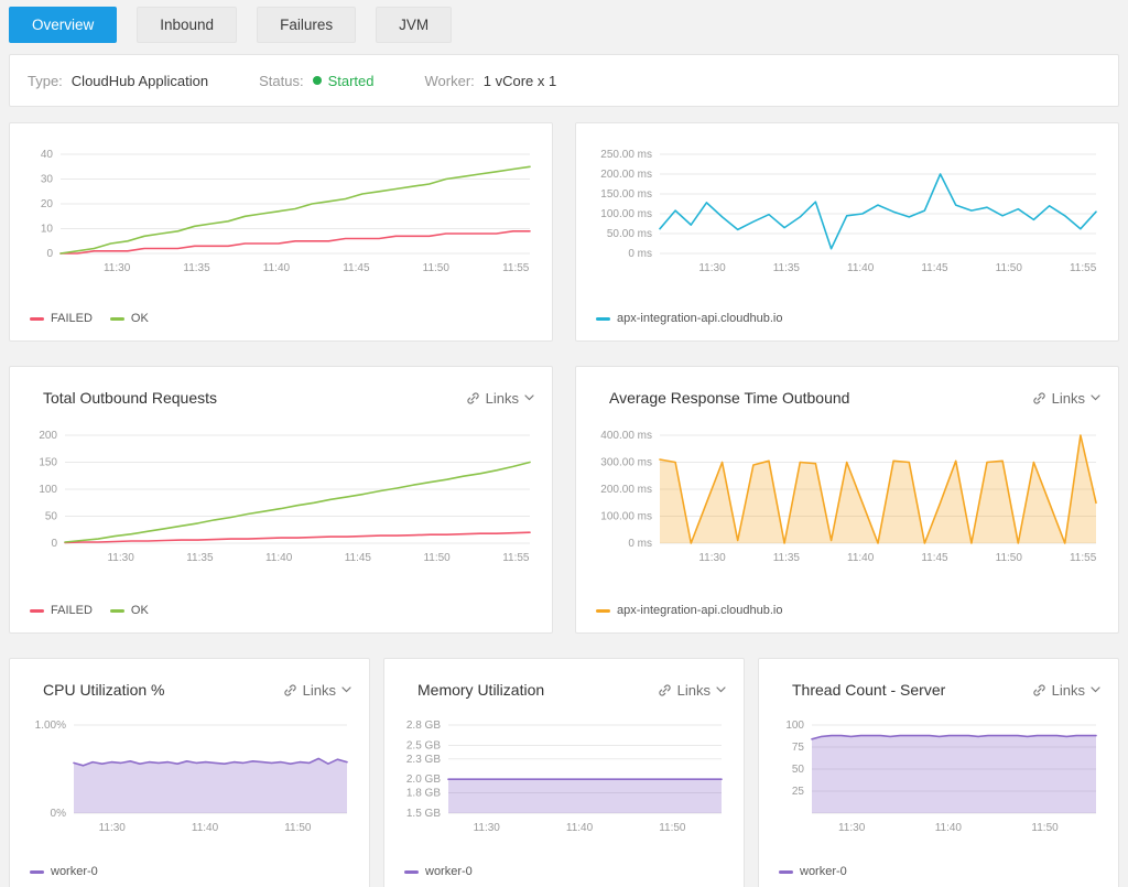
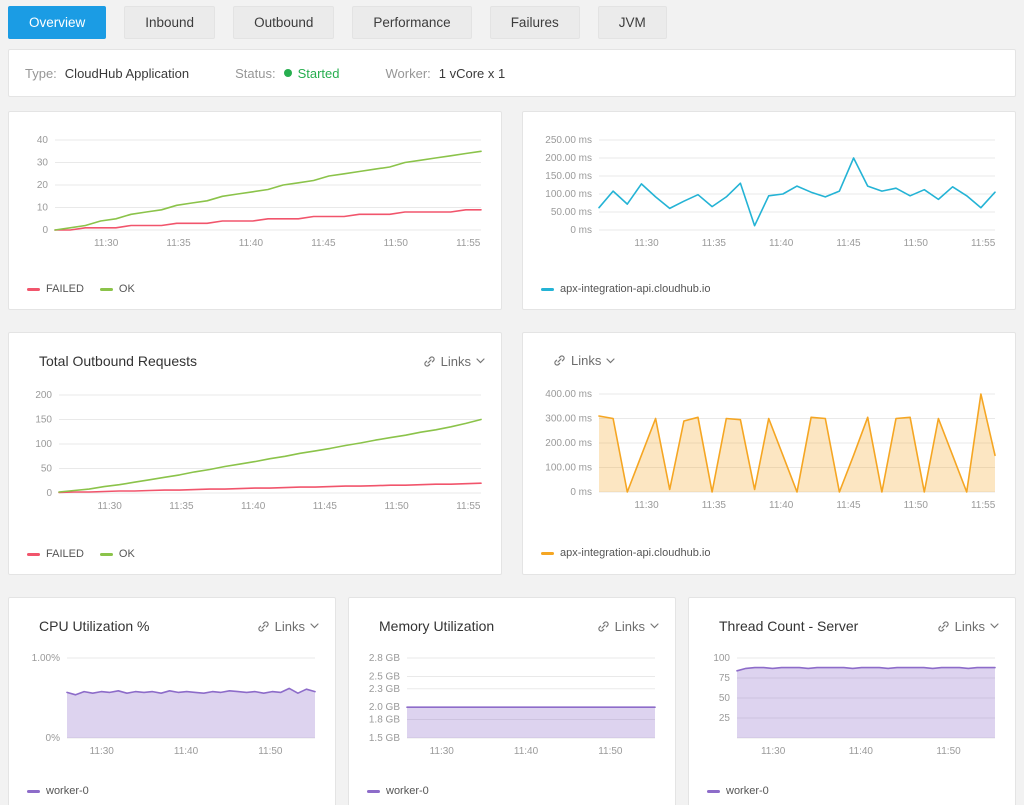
  Overview
  Inbound
+ Outbound
+ Performance
  Failures
  JVM
  Type:
  CloudHub Application
  Status:
  Started
  Worker:
  1 vCore x 1
  0
  10
  20
  30
  40
  11:30
  11:35
  11:40
  11:45
  11:50
  11:55
  FAILED
  OK
  0 ms
  50.00 ms
  100.00 ms
  150.00 ms
  200.00 ms
  250.00 ms
  11:30
  11:35
  11:40
  11:45
  11:50
  11:55
  apx-integration-api.cloudhub.io
  Total Outbound Requests
  Links
  0
  50
  100
  150
  200
  11:30
  11:35
  11:40
  11:45
  11:50
  11:55
  FAILED
  OK
- Average Response Time Outbound
  Links
  0 ms
  100.00 ms
  200.00 ms
  300.00 ms
  400.00 ms
  11:30
  11:35
  11:40
  11:45
  11:50
  11:55
  apx-integration-api.cloudhub.io
  CPU Utilization %
  Links
  0%
  1.00%
  11:30
  11:40
  11:50
  worker-0
  Memory Utilization
  Links
  1.5 GB
  1.8 GB
  2.0 GB
  2.3 GB
  2.5 GB
  2.8 GB
  11:30
  11:40
  11:50
  worker-0
  Thread Count - Server
  Links
  25
  50
  75
  100
  11:30
  11:40
  11:50
  worker-0
